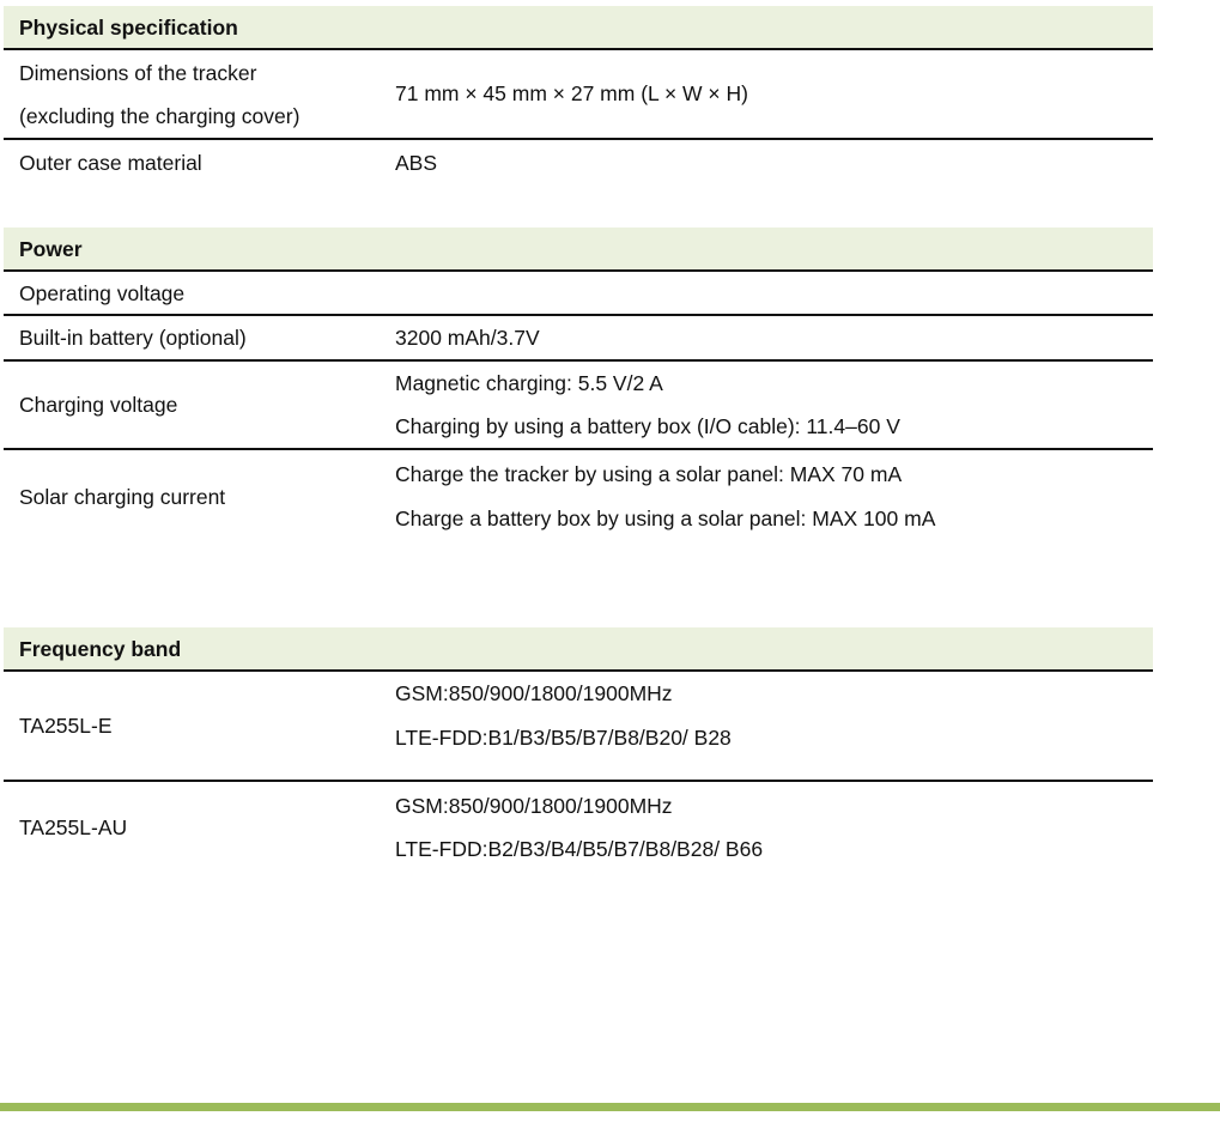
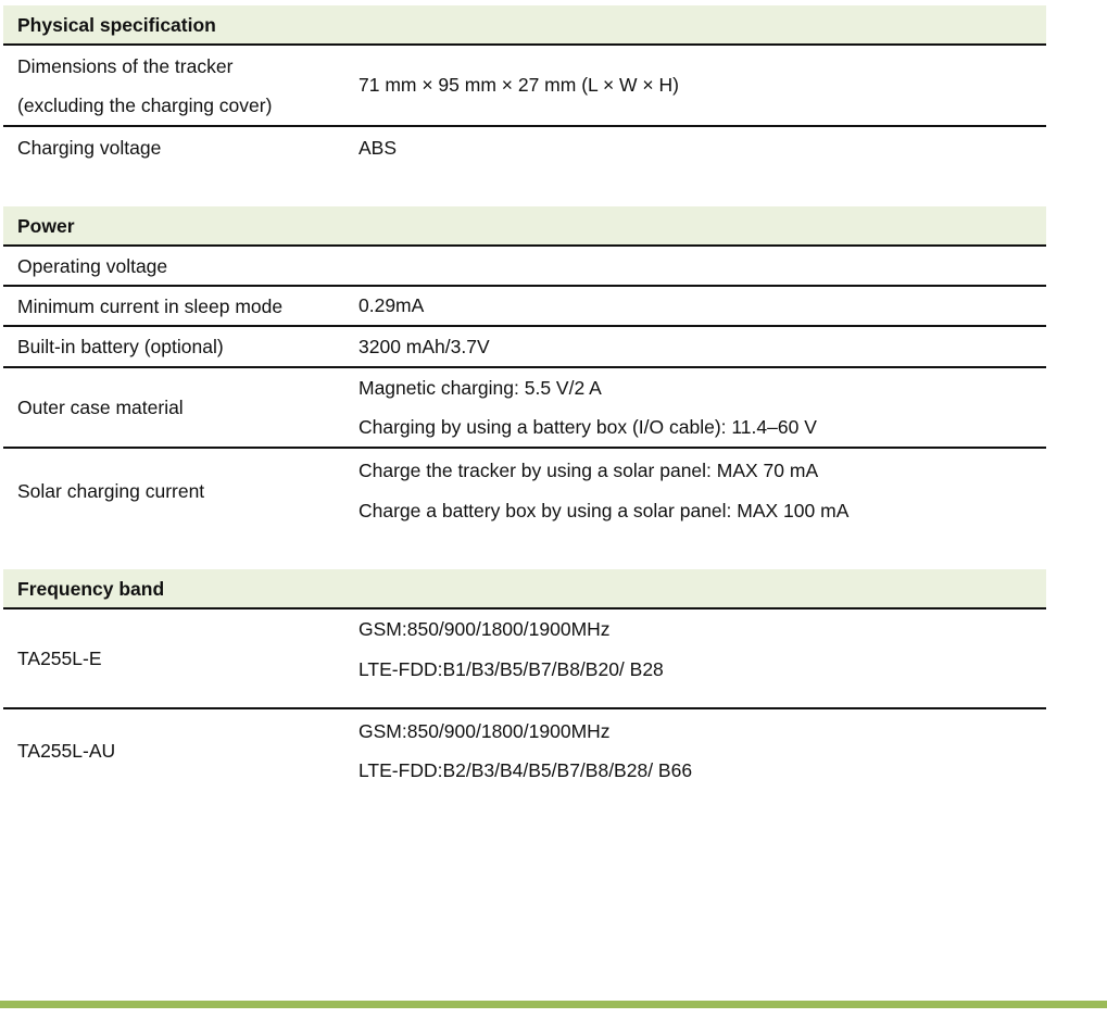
  Physical specification
  Dimensions of the tracker
  (excluding the charging cover)
- 71 mm × 45 mm × 27 mm (L × W × H)
+ 71 mm × 95 mm × 27 mm (L × W × H)
- Outer case material
+ Charging voltage
  ABS
  Power
  Operating voltage
+ Minimum current in sleep mode
+ 0.29mA
  Built-in battery (optional)
  3200 mAh/3.7V
- Charging voltage
+ Outer case material
  Magnetic charging: 5.5 V/2 A
  Charging by using a battery box (I/O cable): 11.4–60 V
  Solar charging current
  Charge the tracker by using a solar panel: MAX 70 mA
  Charge a battery box by using a solar panel: MAX 100 mA
  Frequency band
  TA255L-E
  GSM:850/900/1800/1900MHz
  LTE-FDD:B1/B3/B5/B7/B8/B20/ B28
  TA255L-AU
  GSM:850/900/1800/1900MHz
  LTE-FDD:B2/B3/B4/B5/B7/B8/B28/ B66
